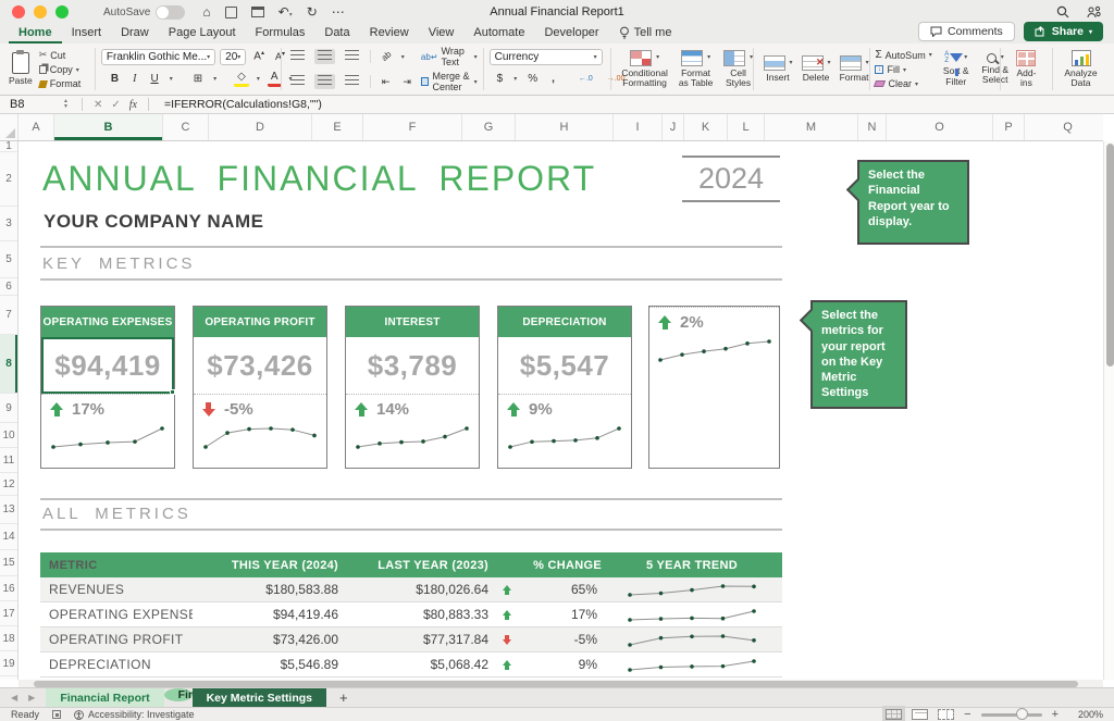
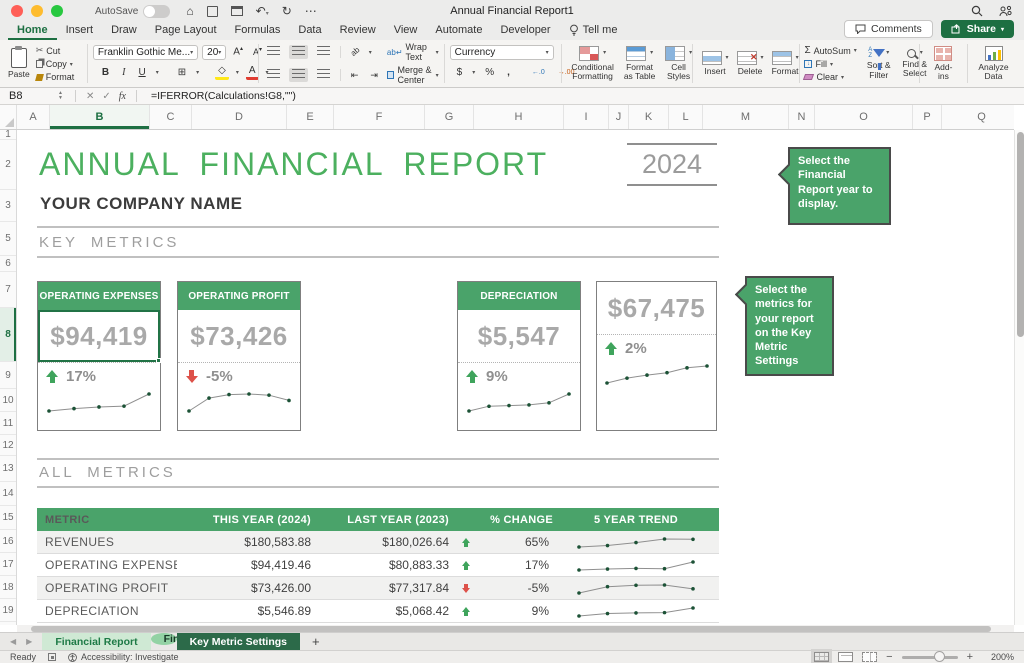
  AutoSave
  ⌂
  ↻
  ⋯
  Annual Financial Report1
  Home
  Insert
  Draw
  Page Layout
  Formulas
  Data
  Review
  View
  Automate
  Developer
  Tell me
  Comments
  Share
  Paste
  ✂
  Cut
  Copy
  Format
  Franklin Gothic Me...
  20
  B
  I
  U
  ⊞
  ◇
  A
  ⇤
  ⇥
  ab↵
  Wrap Text
  Merge & Center
  Currency
  $
  %
  ,
  Conditional Formatting
  Format as Table
  Cell Styles
  Insert
  Delete
  Format
  Σ
  AutoSum
  Fill
  Clear
  Sot & Filter
  Find & Select
  Add-ins
  Analyze Data
  B8
  ✕
  ✓
  fx
  =IFERROR(Calculations!G8,"")
  A
  B
  C
  D
  E
  F
  G
  H
  I
  J
  K
  L
  M
  N
  O
  P
  Q
  1
  2
  3
  5
  6
  7
  8
  9
  10
  11
  12
  13
  14
  15
  16
  17
  18
  19
  ANNUAL FINANCIAL REPORT
  2024
  Select the Financial Report year to display.
  YOUR COMPANY NAME
  KEY METRICS
  OPERATING EXPENSES
  $94,419
  17%
  OPERATING PROFIT
  $73,426
  -5%
- INTEREST
- $3,789
- 14%
  DEPRECIATION
  $5,547
  9%
+ $67,475
  2%
  Select the metrics for your report on the Key Metric Settings
  ALL METRICS
  METRIC
  THIS YEAR (2024)
  LAST YEAR (2023)
  % CHANGE
  5 YEAR TREND
  REVENUES
  $180,583.88
  $180,026.64
  65%
  OPERATING EXPENS
  $94,419.46
  $80,883.33
  17%
  OPERATING PROFIT
  $73,426.00
  $77,317.84
  -5%
  DEPRECIATION
  $5,546.89
  $5,068.42
  9%
  ◀
  ▶
  Financial Report
  Key Metric Settings
  +
  Ready
  Accessibility: Investigate
  −
  +
  200%
